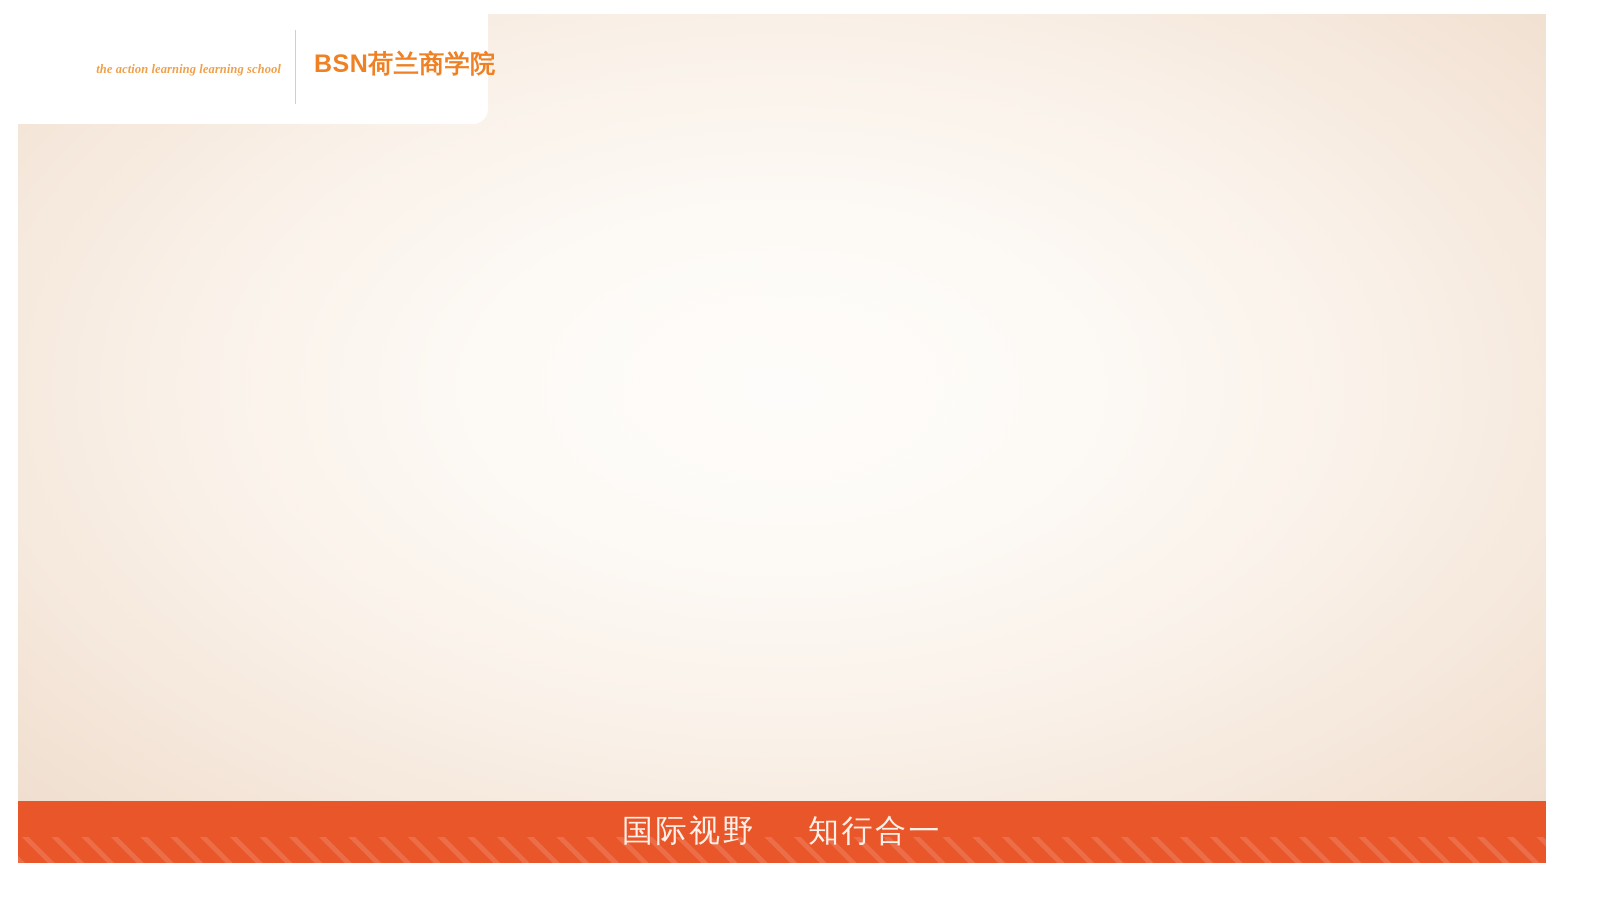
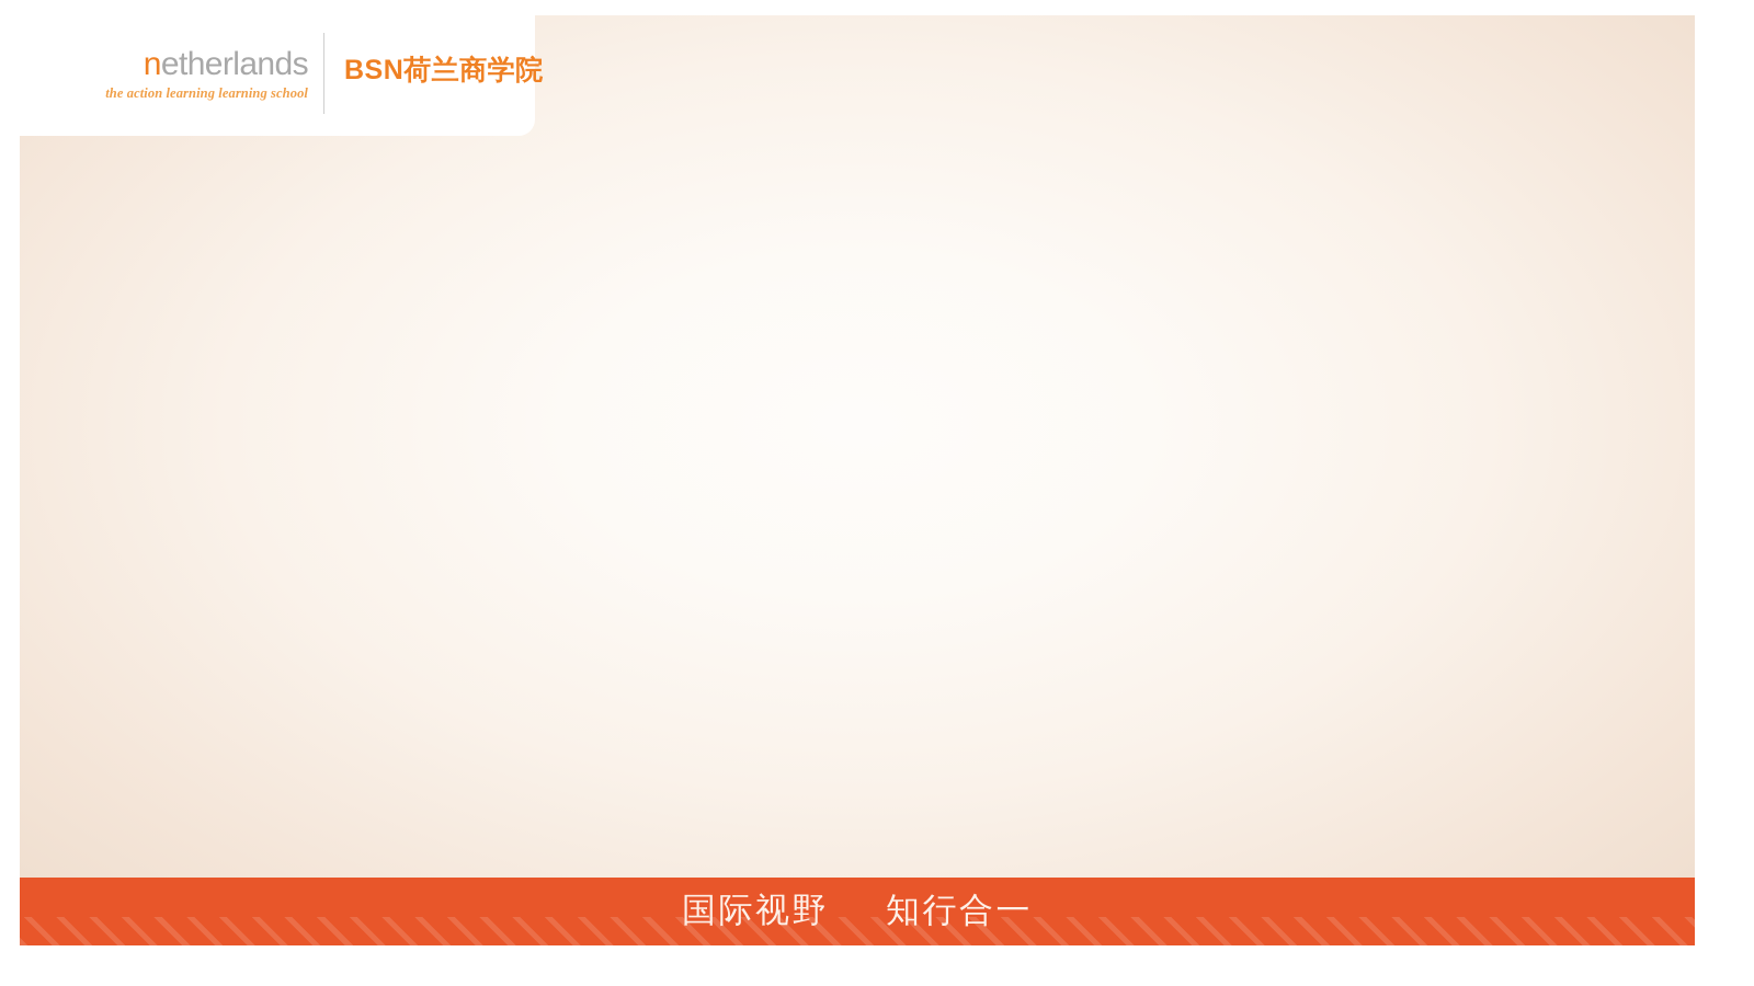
+ netherlands
  the action learning learning school
  BSN荷兰商学院
  国际视野
  知行合一
